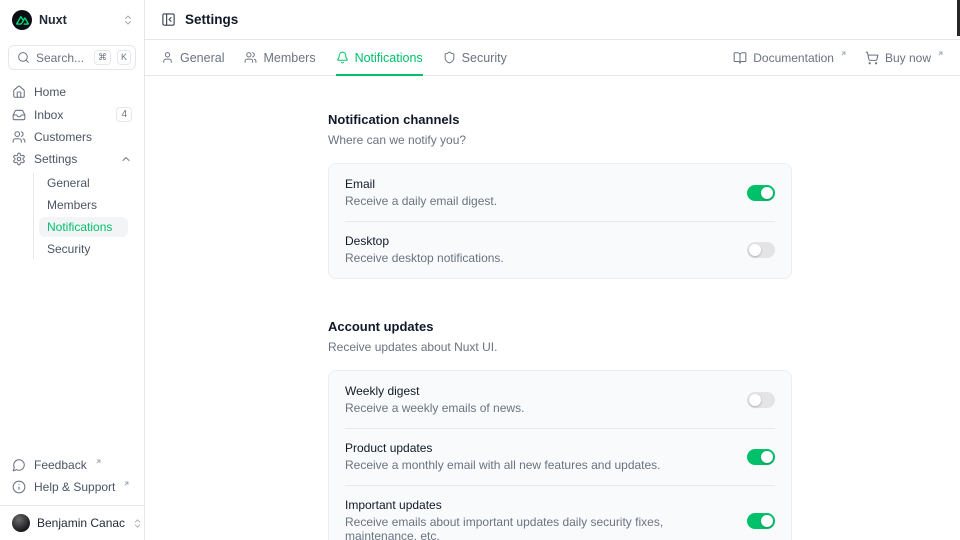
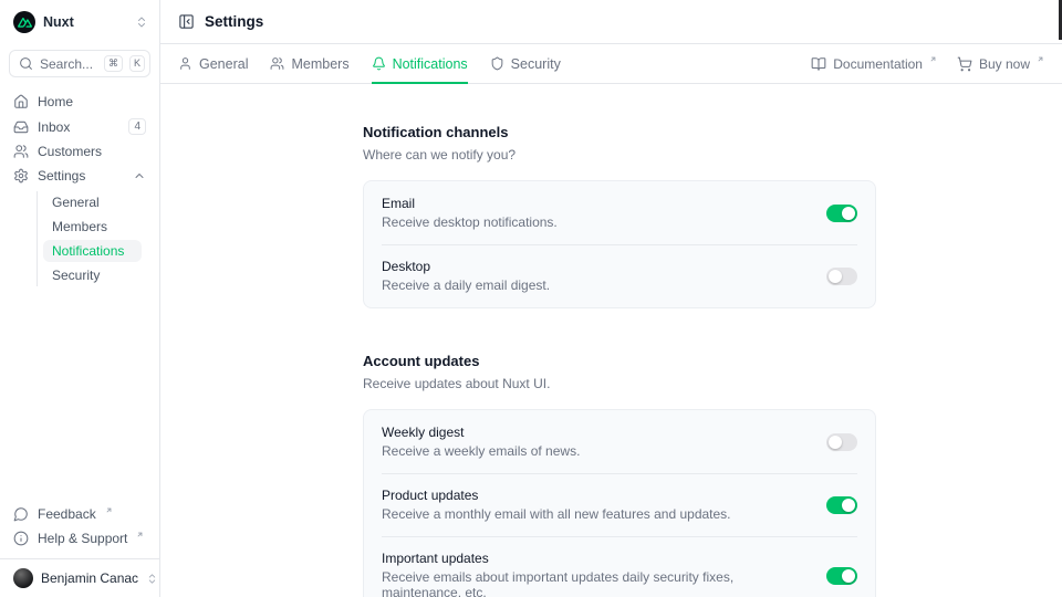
  Nuxt
  Search...
  ⌘
  K
  Home
  Inbox
  4
  Customers
  Settings
  General
  Members
  Notifications
  Security
  Feedback
  Help & Support
  Benjamin Canac
  Settings
  General
  Members
  Notifications
  Security
  Documentation
  Buy now
  Notification channels
  Where can we notify you?
  Email
- Receive a daily email digest.
+ Receive desktop notifications.
  Desktop
- Receive desktop notifications.
+ Receive a daily email digest.
  Account updates
  Receive updates about Nuxt UI.
  Weekly digest
  Receive a weekly emails of news.
  Product updates
  Receive a monthly email with all new features and updates.
  Important updates
  Receive emails about important updates daily security fixes, maintenance, etc.
